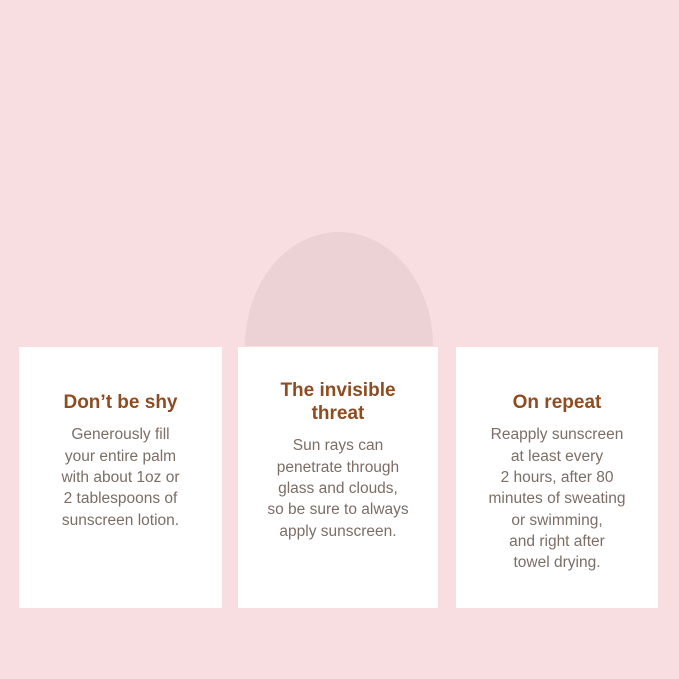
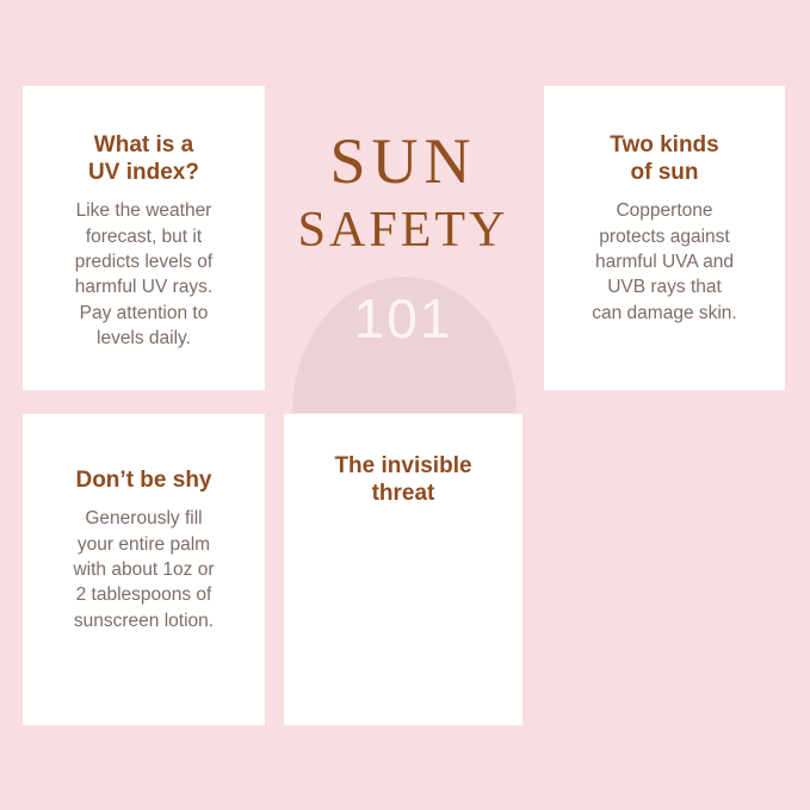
+ SUN
+ SAFETY
+ 101
+ What is a
+ UV index?
+ Like the weather
+ forecast, but it
+ predicts levels of
+ harmful UV rays.
+ Pay attention to
+ levels daily.
+ Two kinds
+ of sun
+ Coppertone
+ protects against
+ harmful UVA and
+ UVB rays that
+ can damage skin.
  Don’t be shy
  Generously fill
  your entire palm
  with about 1oz or
  2 tablespoons of
  sunscreen lotion.
  The invisible
  threat
- Sun rays can
- penetrate through
- glass and clouds,
- so be sure to always
- apply sunscreen.
- On repeat
- Reapply sunscreen
- at least every
- 2 hours, after 80
- minutes of sweating
- or swimming,
- and right after
- towel drying.
